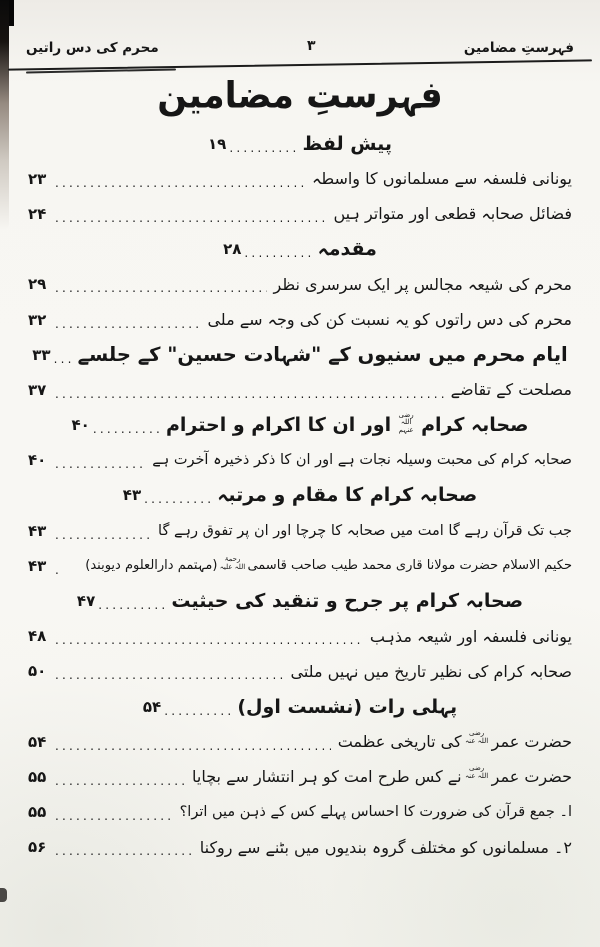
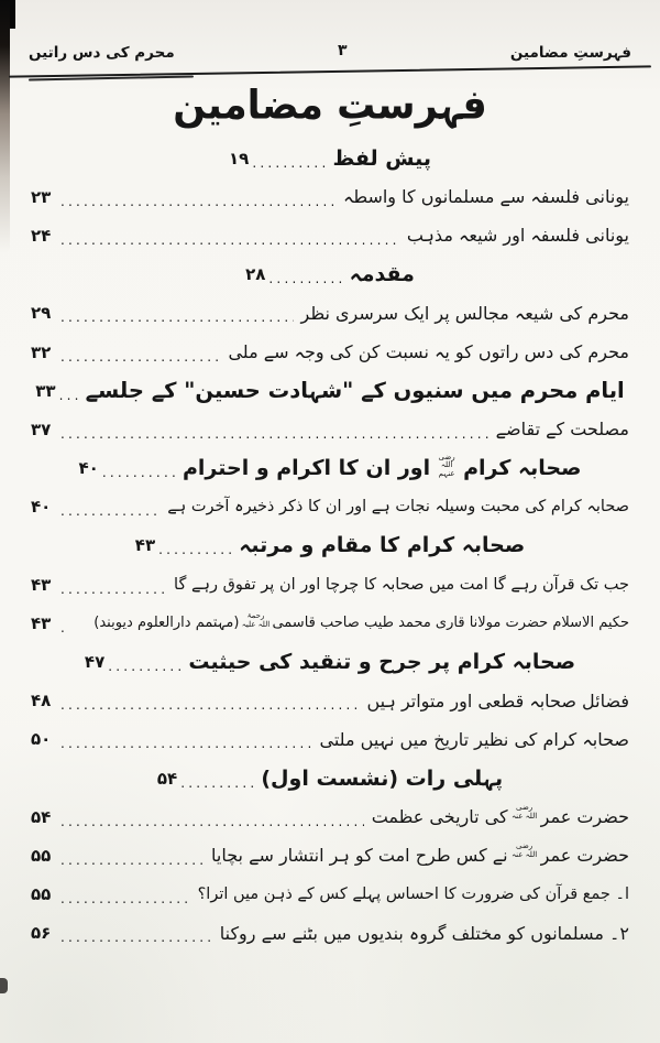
  فہرستِ مضامین
  ۳
  محرم کی دس راتیں
  فہرستِ مضامین
  ۱۹
  ..........
  پیش لفظ
  ۲۳
  یونانی فلسفہ سے مسلمانوں کا واسطہ
  ۲۴
- فضائل صحابہ قطعی اور متواتر ہیں
+ یونانی فلسفہ اور شیعہ مذہب
  ۲۸
  ..........
  مقدمہ
  ۲۹
  محرم کی شیعہ مجالس پر ایک سرسری نظر
  ۳۲
  محرم کی دس راتوں کو یہ نسبت کن کی وجہ سے ملی
  ۳۳
  ...
  ایام محرم میں سنیوں کے "شہادت حسین" کے جلسے
  ۳۷
  مصلحت کے تقاضے
  ۴۰
  ..........
  صحابہ کرامرضی اللہ عنہماور ان کا اکرام و احترام
  ۴۰
  صحابہ کرام کی محبت وسیلہ نجات ہے اور ان کا ذکر ذخیرہ آخرت ہے
  ۴۳
  ..........
  صحابہ کرام کا مقام و مرتبہ
  ۴۳
  جب تک قرآن رہے گا امت میں صحابہ کا چرچا اور ان پر تفوق رہے گا
  ۴۳
  .
  حکیم الاسلام حضرت مولانا قاری محمد طیب صاحب قاسمیرحمۃ اللہ علیہ(مہتمم دارالعلوم دیوبند)
  ۴۷
  ..........
  صحابہ کرام پر جرح و تنقید کی حیثیت
  ۴۸
- یونانی فلسفہ اور شیعہ مذہب
+ فضائل صحابہ قطعی اور متواتر ہیں
  ۵۰
  صحابہ کرام کی نظیر تاریخ میں نہیں ملتی
  ۵۴
  ..........
  پہلی رات (نشست اول)
  ۵۴
  حضرت عمررضی اللہ عنہکی تاریخی عظمت
  ۵۵
  حضرت عمررضی اللہ عنہنے کس طرح امت کو ہر انتشار سے بچایا
  ۵۵
  ا۔ جمع قرآن کی ضرورت کا احساس پہلے کس کے ذہن میں اترا؟
  ۵۶
  ۲۔ مسلمانوں کو مختلف گروہ بندیوں میں بٹنے سے روکنا
